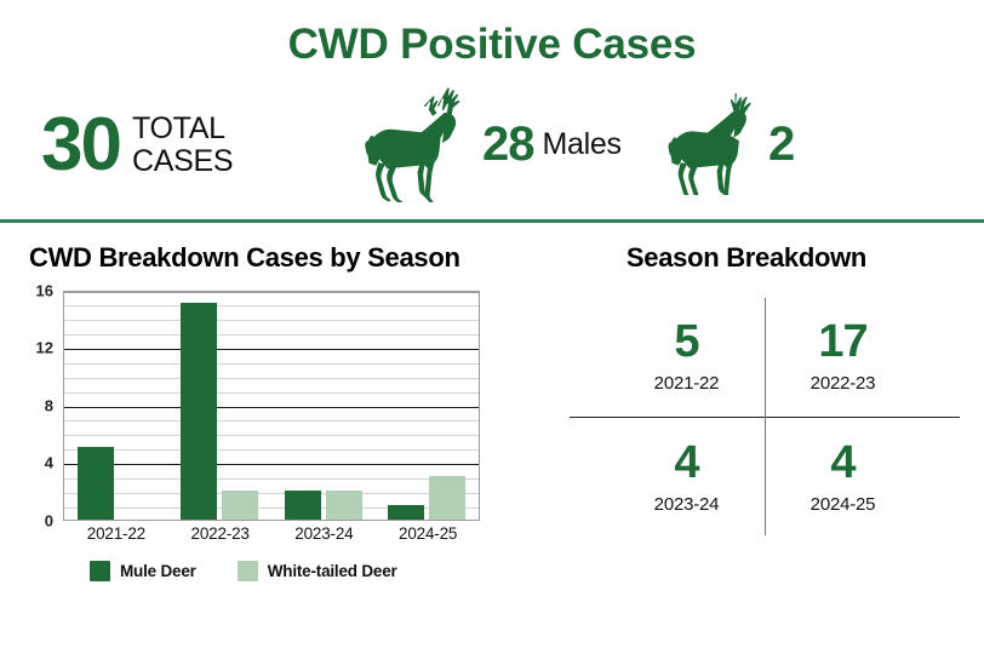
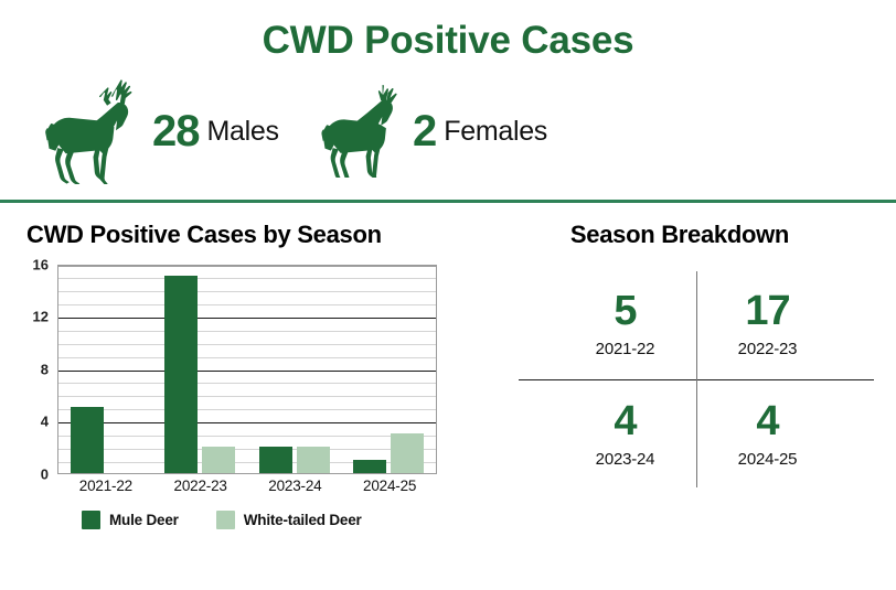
  CWD Positive Cases
- 30
- TOTAL
- CASES
  28
  Males
  2
+ Females
- CWD Breakdown Cases by Season
+ CWD Positive Cases by Season
  0
  4
  8
  12
  16
  2021-22
  2022-23
  2023-24
  2024-25
  Mule Deer
  White-tailed Deer
  Season Breakdown
  5
  2021-22
  17
  2022-23
  4
  2023-24
  4
  2024-25
